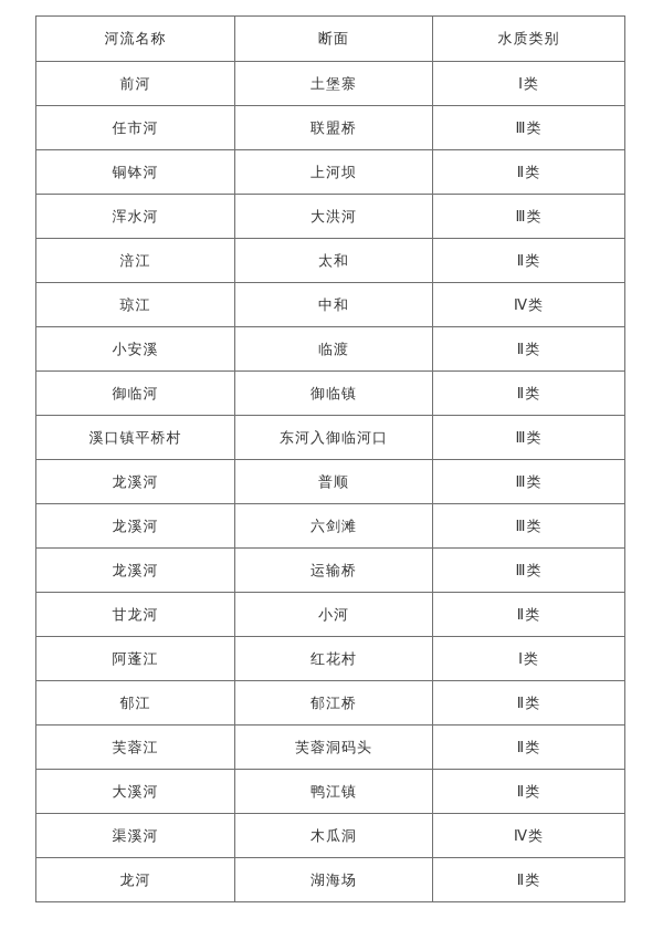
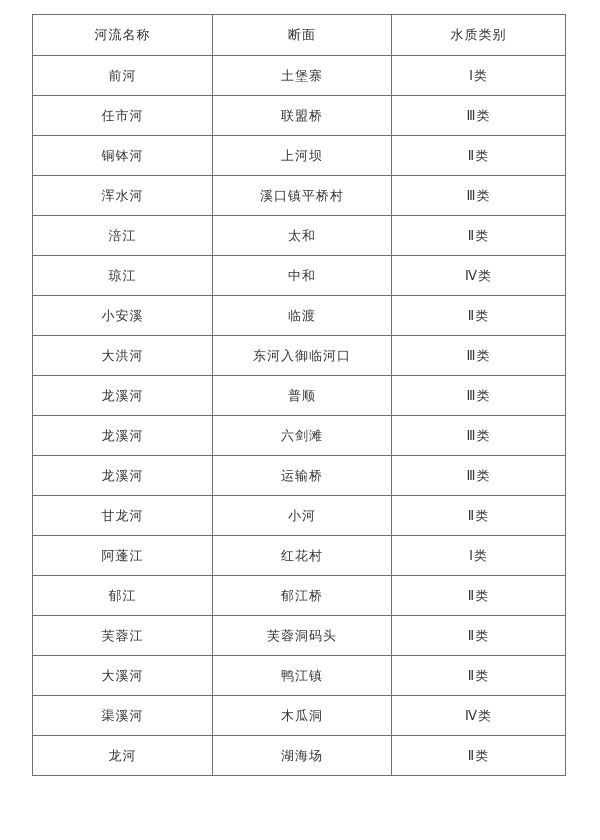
  河流名称	断面	水质类别
  前河	土堡寨	Ⅰ类
  任市河	联盟桥	Ⅲ类
  铜钵河	上河坝	Ⅱ类
- 浑水河	大洪河	Ⅲ类
+ 浑水河	溪口镇平桥村	Ⅲ类
  涪江	太和	Ⅱ类
  琼江	中和	Ⅳ类
  小安溪	临渡	Ⅱ类
- 御临河	御临镇	Ⅱ类
- 溪口镇平桥村	东河入御临河口	Ⅲ类
+ 大洪河	东河入御临河口	Ⅲ类
  龙溪河	普顺	Ⅲ类
  龙溪河	六剑滩	Ⅲ类
  龙溪河	运输桥	Ⅲ类
  甘龙河	小河	Ⅱ类
  阿蓬江	红花村	Ⅰ类
  郁江	郁江桥	Ⅱ类
  芙蓉江	芙蓉洞码头	Ⅱ类
  大溪河	鸭江镇	Ⅱ类
  渠溪河	木瓜洞	Ⅳ类
  龙河	湖海场	Ⅱ类
